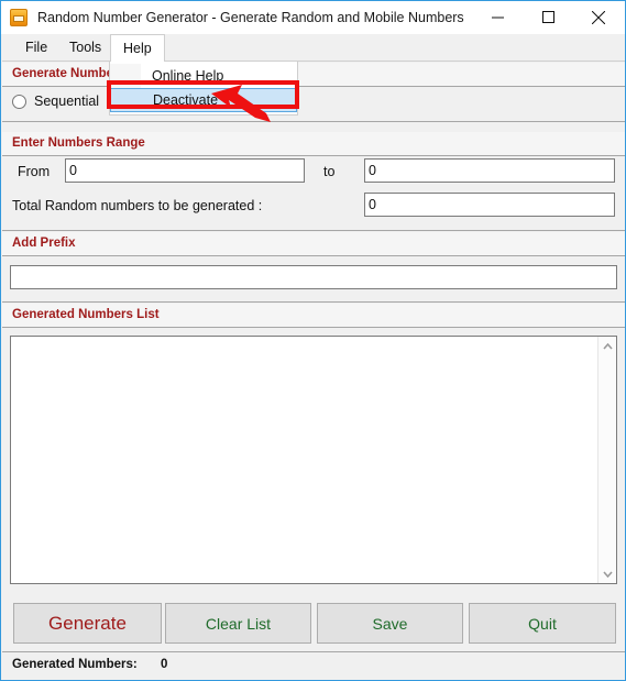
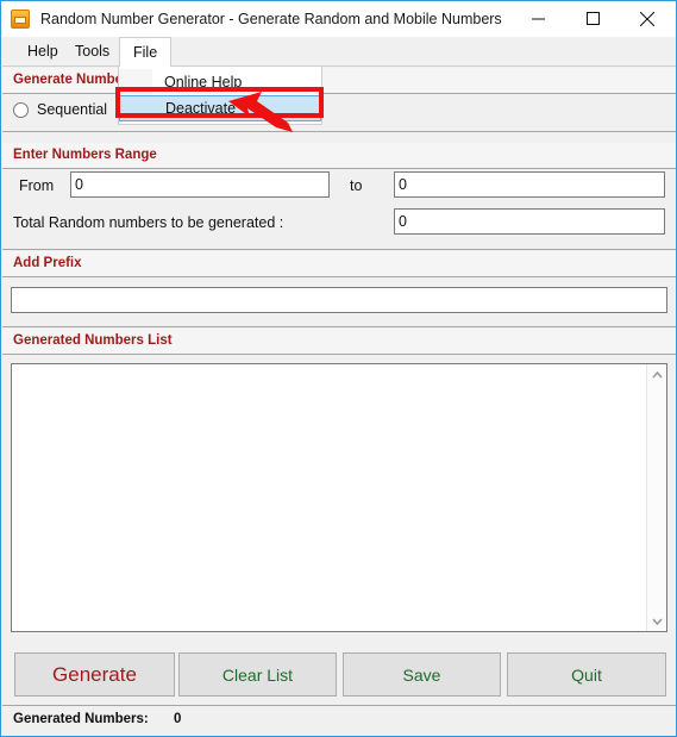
  Random Number Generator - Generate Random and Mobile Numbers
- File
+ Help
  Tools
- Help
+ File
  Generate Numb
  Sequential
  Enter Numbers Range
  From
  0
  to
  0
  Total Random numbers to be generated :
  0
  Add Prefix
  Generated Numbers List
  Generate
  Clear List
  Save
  Quit
  Generated Numbers:
  0
  Online Help
  Deactivate
